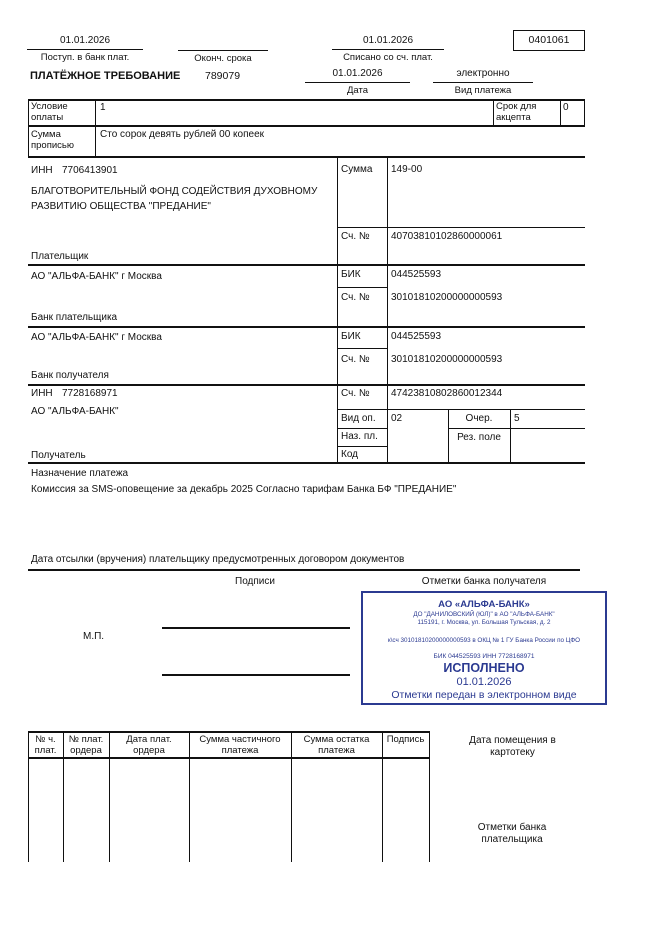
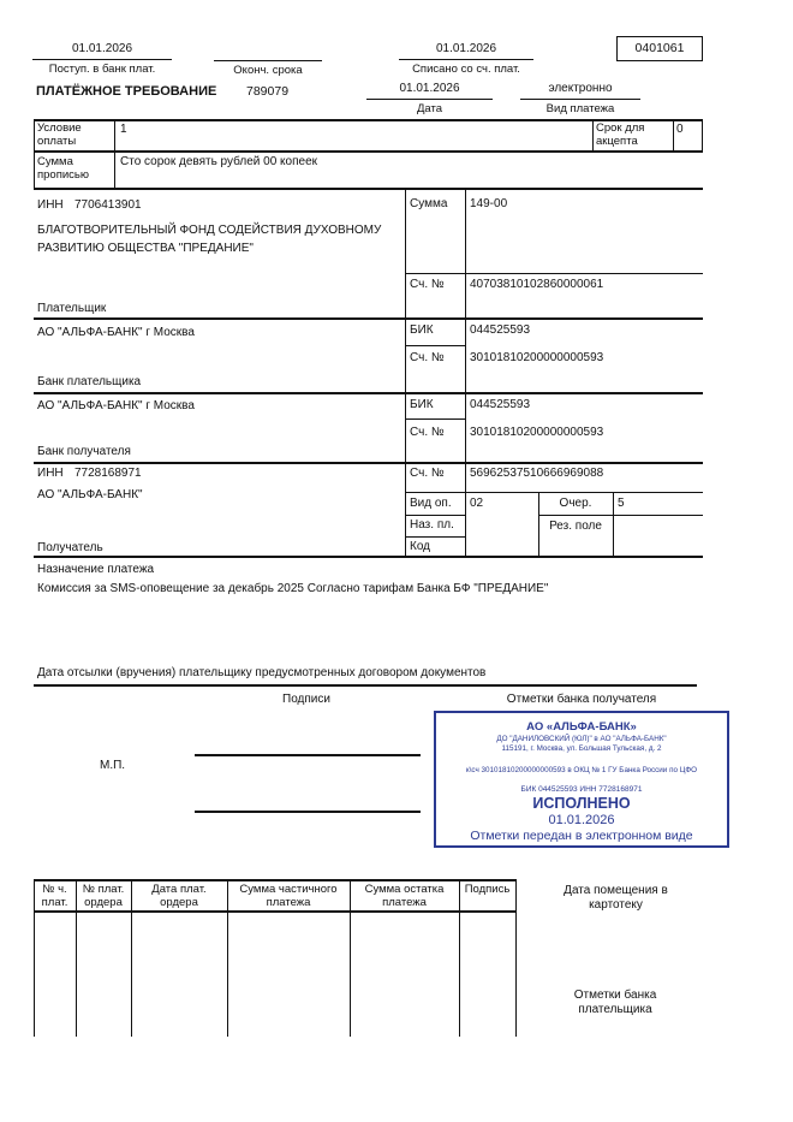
  01.01.2026
  Поступ. в банк плат.
  Оконч. срока
  01.01.2026
  Списано со сч. плат.
  0401061
  ПЛАТЁЖНОЕ ТРЕБОВАНИЕ
  789079
  01.01.2026
  Дата
  электронно
  Вид платежа
  Условие оплаты
  1
  Срок для акцепта
  0
  Сумма прописью
  Сто сорок девять рублей 00 копеек
  ИНН
  7706413901
  БЛАГОТВОРИТЕЛЬНЫЙ ФОНД СОДЕЙСТВИЯ ДУХОВНОМУ РАЗВИТИЮ ОБЩЕСТВА "ПРЕДАНИЕ"
  Плательщик
  Сумма
  149-00
  Сч. №
  40703810102860000061
  АО "АЛЬФА-БАНК" г Москва
  Банк плательщика
  БИК
  044525593
  Сч. №
  30101810200000000593
  АО "АЛЬФА-БАНК" г Москва
  Банк получателя
  БИК
  044525593
  Сч. №
  30101810200000000593
  ИНН
  7728168971
  АО "АЛЬФА-БАНК"
  Получатель
  Сч. №
- 47423810802860012344
+ 56962537510666969088
  Вид оп.
  02
  Наз. пл.
  Код
  Очер.
  5
  Рез. поле
  Назначение платежа
  Комиссия за SMS-оповещение за декабрь 2025 Согласно тарифам Банка БФ "ПРЕДАНИЕ"
  Дата отсылки (вручения) плательщику предусмотренных договором документов
  Подписи
  Отметки банка получателя
  М.П.
  АО «АЛЬФА-БАНК»
  ИСПОЛНЕНО
  01.01.2026
  Отметки передан в электронном виде
  № ч. плат.
  № плат. ордера
  Дата плат. ордера
  Сумма частичного платежа
  Сумма остатка платежа
  Подпись
  Дата помещения в картотеку
  Отметки банка плательщика
